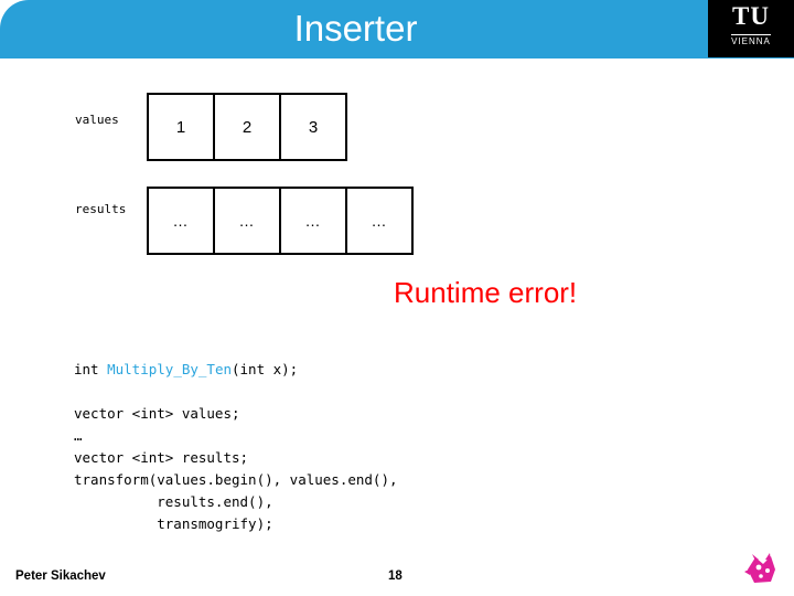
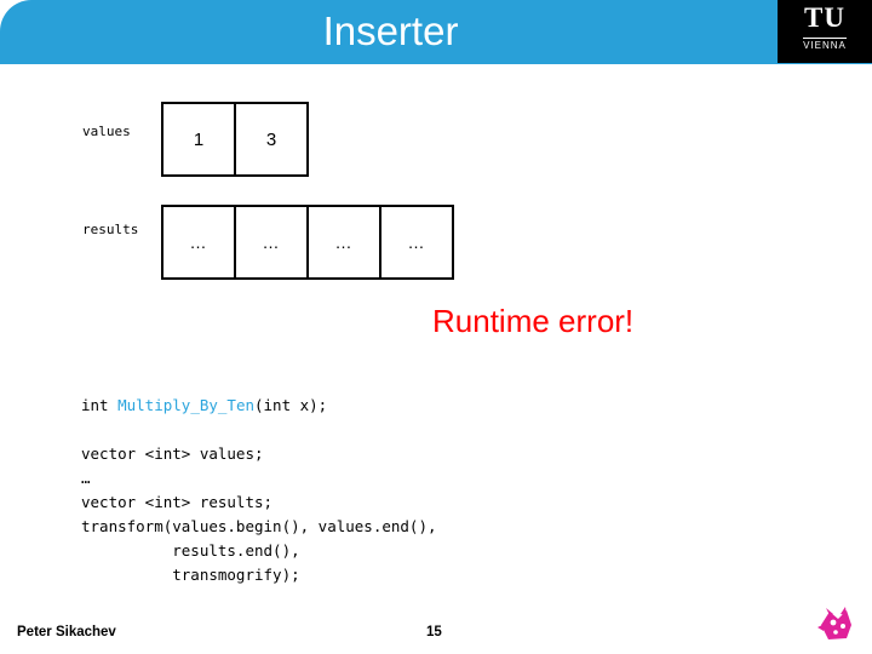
  Inserter
  TU
  VIENNA
  values
  1
- 2
  3
  results
  …
  …
  …
  …
  Runtime error!
  int Multiply_By_Ten(int x);
  vector <int> values;
  …
  vector <int> results;
  transform(values.begin(), values.end(),
  results.end(),
  transmogrify);
  Peter Sikachev
- 18
+ 15
